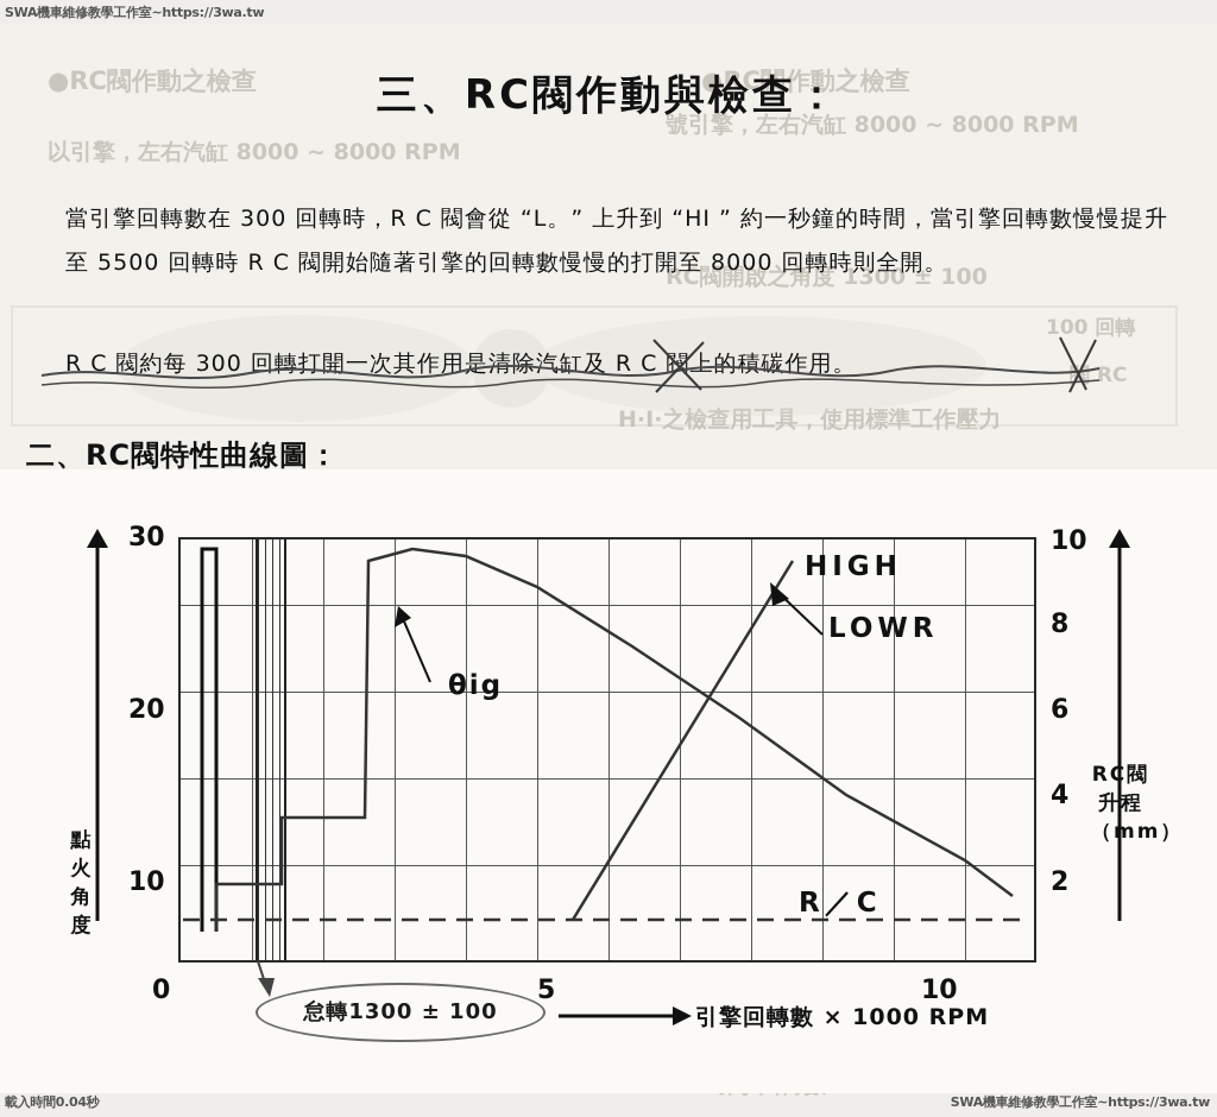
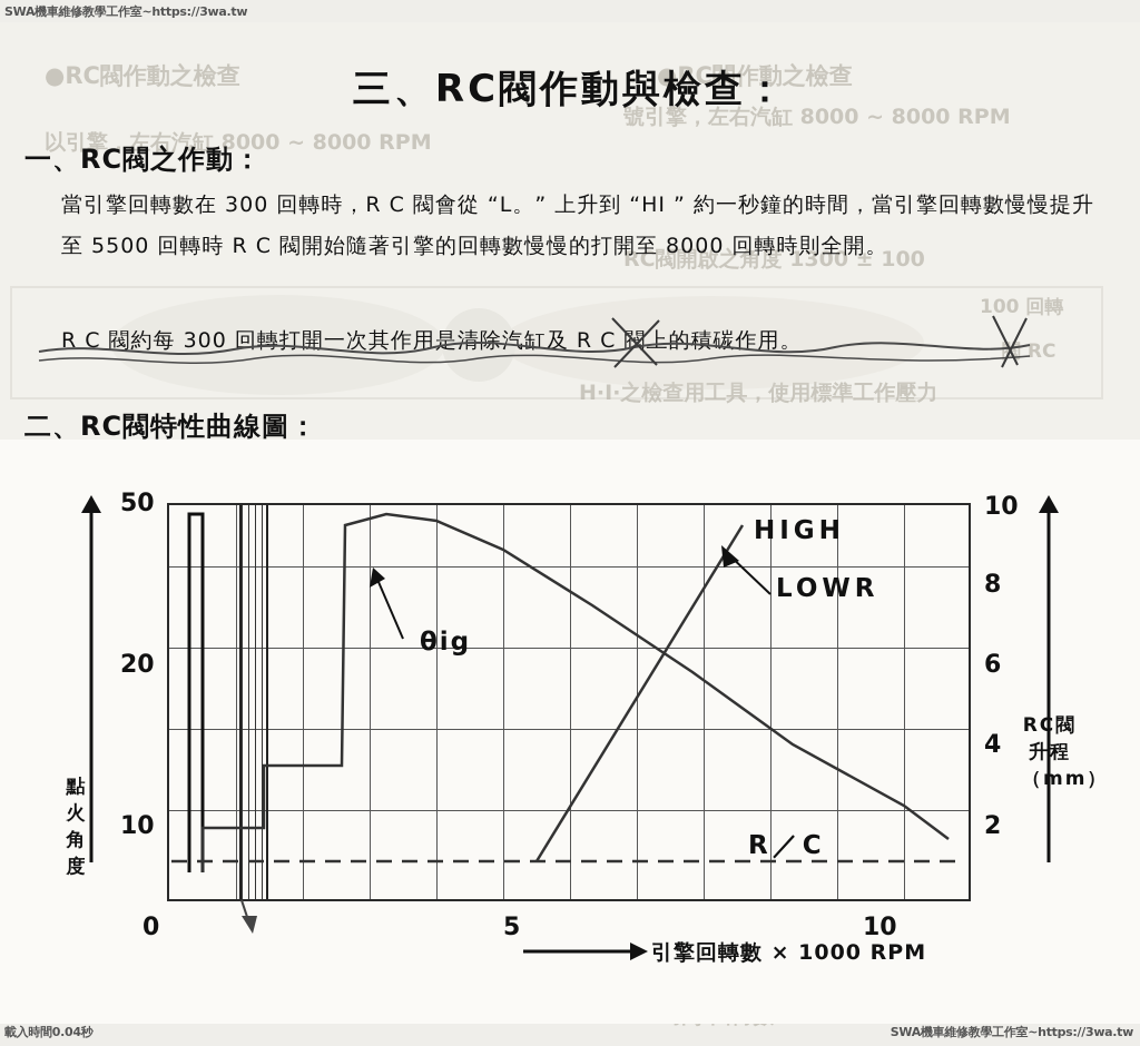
  SWA機車維修教學工作室~https://3wa.tw
  載入時間0.04秒
  SWA機車維修教學工作室~https://3wa.tw
  ●RC閥作動之檢查
  ●RC閥作動之檢查
  號引擎，左右汽缸 8000 ~ 8000 RPM
  以引擎，左右汽缸 8000 ~ 8000 RPM
  RC閥開啟之角度 1300 ± 100
  H·I·之檢查用工具，使用標準工作壓力
  100 回轉
  三、RC閥作動與檢查：
+ 一、RC閥之作動：
  當引擎回轉數在 300 回轉時，R C 閥會從 “L。” 上升到 “HI ” 約一秒鐘的時間，當引擎回轉數慢慢提升至 5500 回轉時 R C 閥開始隨著引擎的回轉數慢慢的打開至 8000 回轉時則全開。
  R C 閥約每 300 回轉打開一次其作用是清除汽缸及 R C 閥上的積碳作用。
  二、RC閥特性曲線圖：
  點火角度
  RC閥升程（mm）
  HIGH
  LOWR
  θig
  R／C
- 30
+ 50
  20
  10
  10
  8
  6
  4
  2
  0
  5
  10
- 怠轉1300 ± 100
  引擎回轉數 × 1000 RPM
